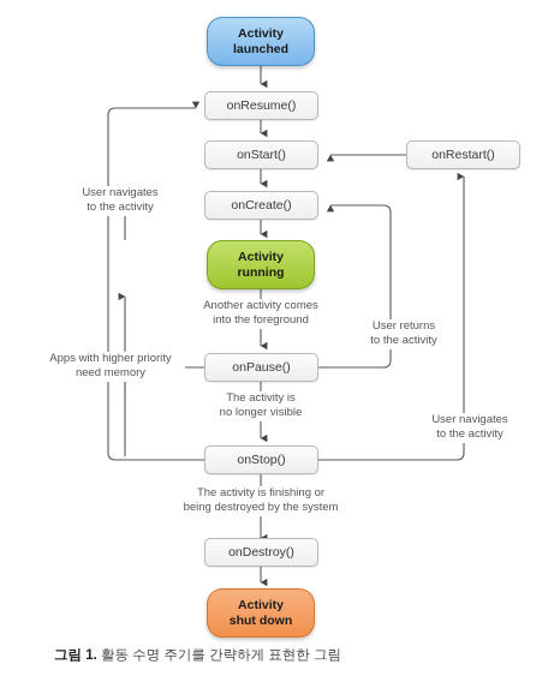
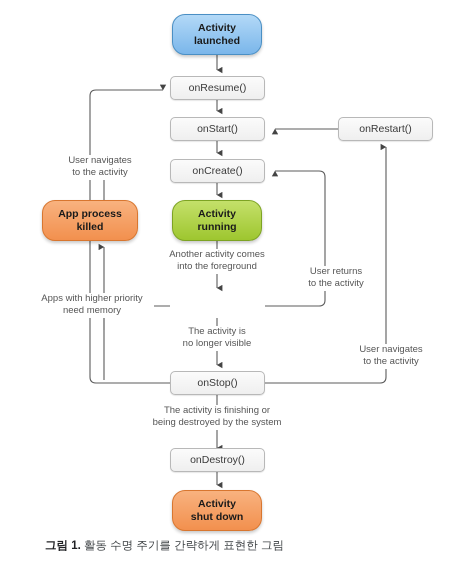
  Activity
  launched
  onResume()
  onStart()
  onRestart()
  onCreate()
+ App process
+ killed
  Activity
  running
- onPause()
  onStop()
  onDestroy()
  Activity
  shut down
  User navigates
  to the activity
  Another activity comes
  into the foreground
  User returns
  to the activity
  Apps with higher priority
  need memory
  The activity is
  no longer visible
  User navigates
  to the activity
  The activity is finishing or
  being destroyed by the system
  그림 1. 활동 수명 주기를 간략하게 표현한 그림
